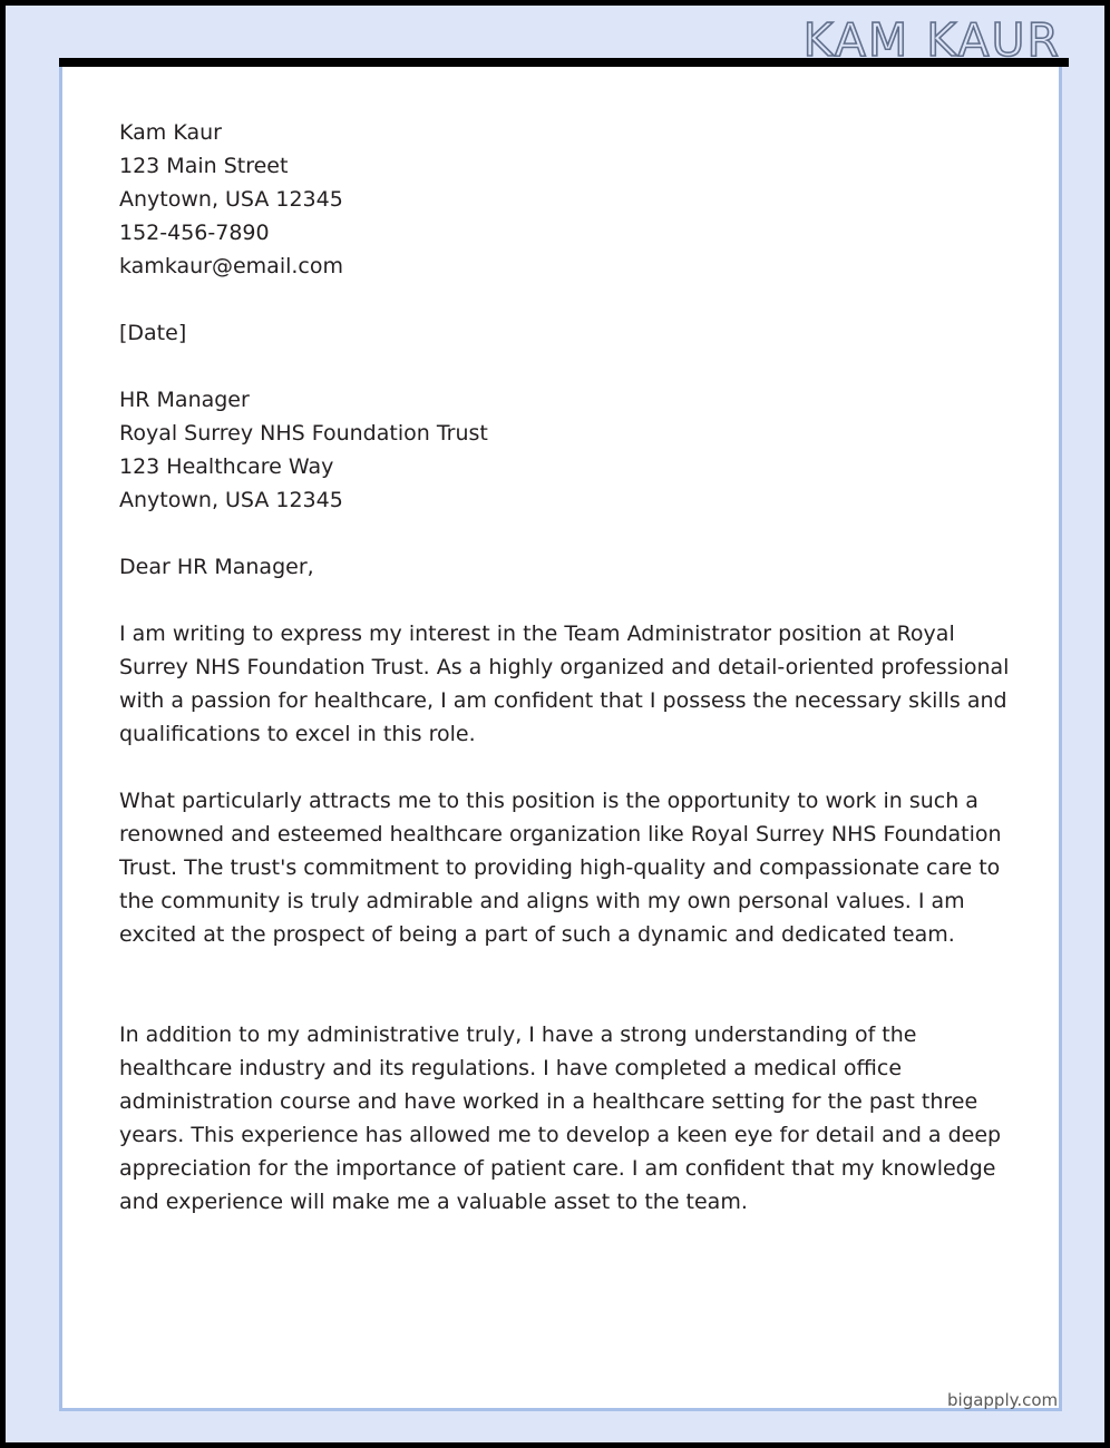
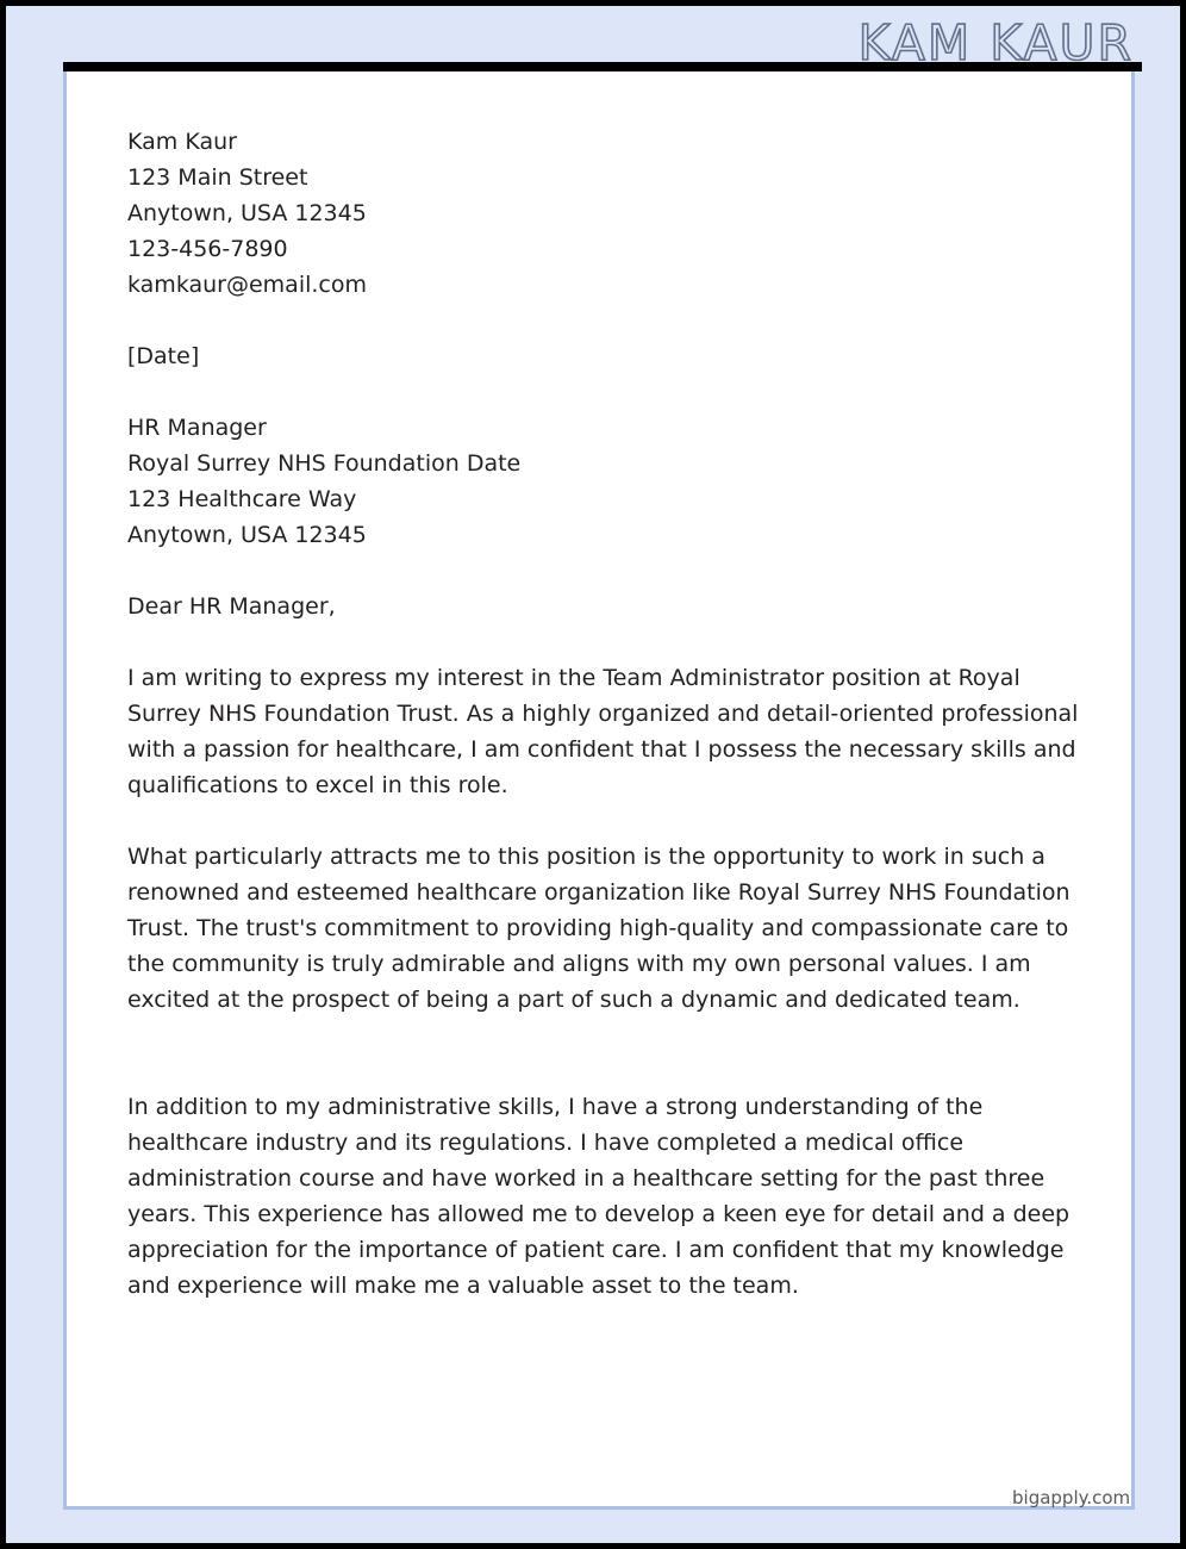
  KAM KAUR
  Kam Kaur
  123 Main Street
  Anytown, USA 12345
- 152-456-7890
+ 123-456-7890
  kamkaur@email.com
  [Date]
  HR Manager
- Royal Surrey NHS Foundation Trust
+ Royal Surrey NHS Foundation Date
  123 Healthcare Way
  Anytown, USA 12345
  Dear HR Manager,
  I am writing to express my interest in the Team Administrator position at Royal Surrey NHS Foundation Trust. As a highly organized and detail-oriented professional with a passion for healthcare, I am confident that I possess the necessary skills and qualifications to excel in this role.
  What particularly attracts me to this position is the opportunity to work in such a renowned and esteemed healthcare organization like Royal Surrey NHS Foundation Trust. The trust's commitment to providing high-quality and compassionate care to the community is truly admirable and aligns with my own personal values. I am excited at the prospect of being a part of such a dynamic and dedicated team.
- In addition to my administrative truly, I have a strong understanding of the healthcare industry and its regulations. I have completed a medical office administration course and have worked in a healthcare setting for the past three years. This experience has allowed me to develop a keen eye for detail and a deep appreciation for the importance of patient care. I am confident that my knowledge and experience will make me a valuable asset to the team.
+ In addition to my administrative skills, I have a strong understanding of the healthcare industry and its regulations. I have completed a medical office administration course and have worked in a healthcare setting for the past three years. This experience has allowed me to develop a keen eye for detail and a deep appreciation for the importance of patient care. I am confident that my knowledge and experience will make me a valuable asset to the team.
  bigapply.com
